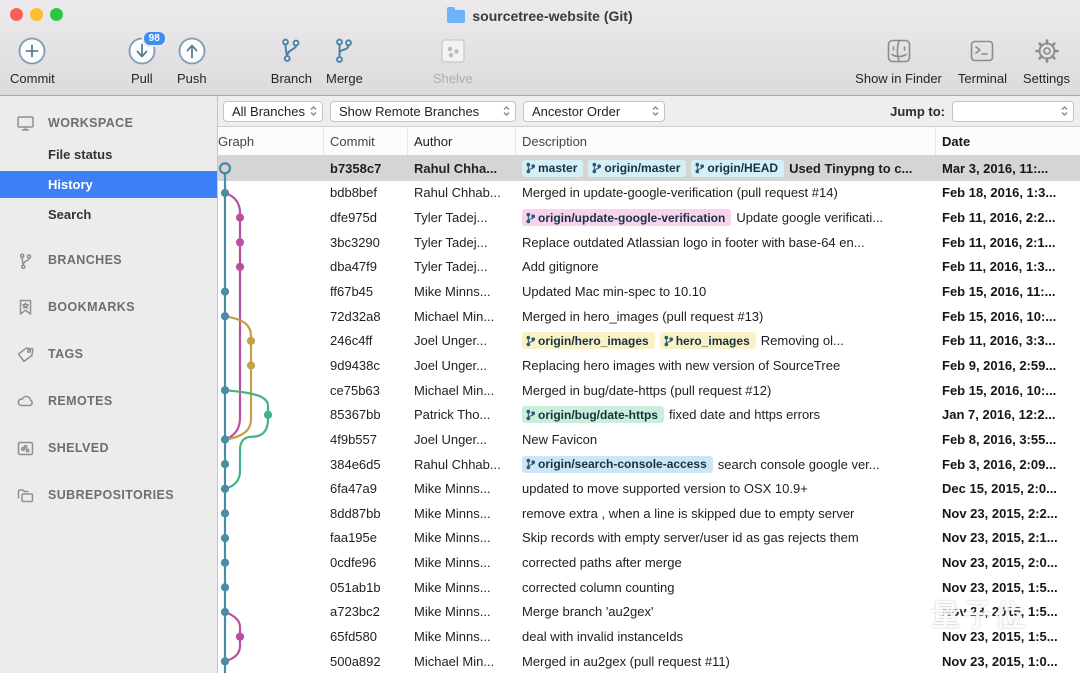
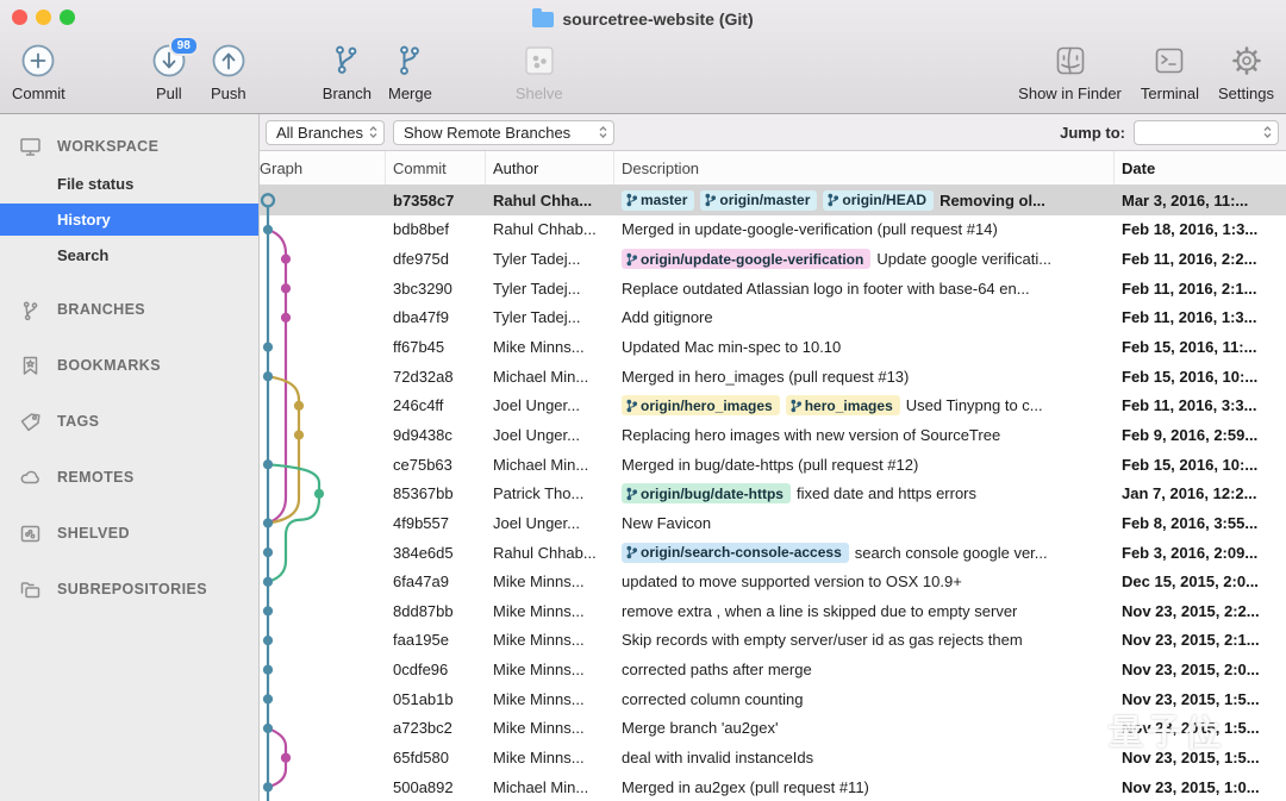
  sourcetree-website (Git)
  Commit
  98
  Pull
  Push
  Branch
  Merge
  Shelve
  Show in Finder
  Terminal
  Settings
  WORKSPACE
  File status
  History
  Search
  BRANCHES
  BOOKMARKS
  TAGS
  REMOTES
  SHELVED
  SUBREPOSITORIES
  All Branches
  Show Remote Branches
- Ancestor Order
  Jump to:
  Graph
  Commit
  Author
  Description
  Date
  b7358c7
  Rahul Chha...
  master
  origin/master
  origin/HEAD
- Used Tinypng to c...
+ Removing ol...
  Mar 3, 2016, 11:...
  bdb8bef
  Rahul Chhab...
  Merged in update-google-verification (pull request #14)
  Feb 18, 2016, 1:3...
  dfe975d
  Tyler Tadej...
  origin/update-google-verification
  Update google verificati...
  Feb 11, 2016, 2:2...
  3bc3290
  Tyler Tadej...
  Replace outdated Atlassian logo in footer with base-64 en...
  Feb 11, 2016, 2:1...
  dba47f9
  Tyler Tadej...
  Add gitignore
  Feb 11, 2016, 1:3...
  ff67b45
  Mike Minns...
  Updated Mac min-spec to 10.10
  Feb 15, 2016, 11:...
  72d32a8
  Michael Min...
  Merged in hero_images (pull request #13)
  Feb 15, 2016, 10:...
  246c4ff
  Joel Unger...
  origin/hero_images
  hero_images
- Removing ol...
+ Used Tinypng to c...
  Feb 11, 2016, 3:3...
  9d9438c
  Joel Unger...
  Replacing hero images with new version of SourceTree
  Feb 9, 2016, 2:59...
  ce75b63
  Michael Min...
  Merged in bug/date-https (pull request #12)
  Feb 15, 2016, 10:...
  85367bb
  Patrick Tho...
  origin/bug/date-https
  fixed date and https errors
  Jan 7, 2016, 12:2...
  4f9b557
  Joel Unger...
  New Favicon
  Feb 8, 2016, 3:55...
  384e6d5
  Rahul Chhab...
  origin/search-console-access
  search console google ver...
  Feb 3, 2016, 2:09...
  6fa47a9
  Mike Minns...
  updated to move supported version to OSX 10.9+
  Dec 15, 2015, 2:0...
  8dd87bb
  Mike Minns...
  remove extra , when a line is skipped due to empty server
  Nov 23, 2015, 2:2...
  faa195e
  Mike Minns...
  Skip records with empty server/user id as gas rejects them
  Nov 23, 2015, 2:1...
  0cdfe96
  Mike Minns...
  corrected paths after merge
  Nov 23, 2015, 2:0...
  051ab1b
  Mike Minns...
  corrected column counting
  Nov 23, 2015, 1:5...
  a723bc2
  Mike Minns...
  Merge branch 'au2gex'
  Nov 23, 2015, 1:5...
  65fd580
  Mike Minns...
  deal with invalid instanceIds
  Nov 23, 2015, 1:5...
  500a892
  Michael Min...
  Merged in au2gex (pull request #11)
  Nov 23, 2015, 1:0...
  量子位
